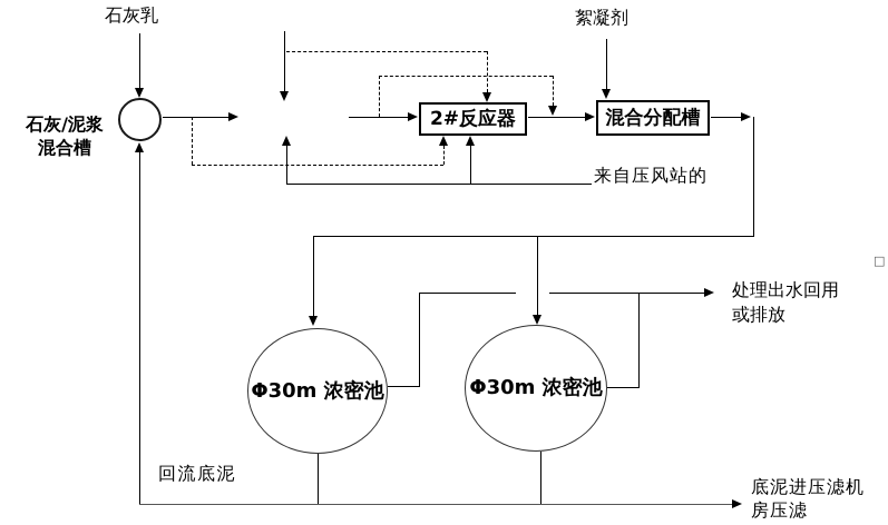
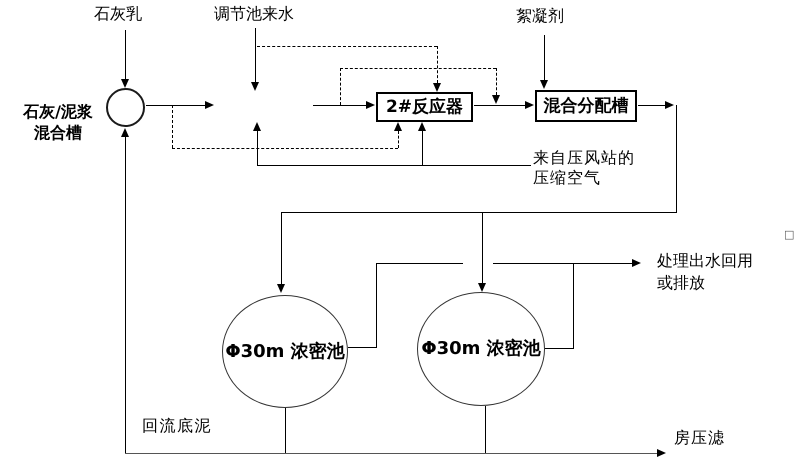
  石灰乳
+ 调节池来水
  絮凝剂
  石灰/泥浆
  混合槽
  2#反应器
  混合分配槽
  来自压风站的
+ 压缩空气
  Φ30m 浓密池
  Φ30m 浓密池
  处理出水回用
  或排放
- 底泥进压滤机
  房压滤
  回流底泥
  □
